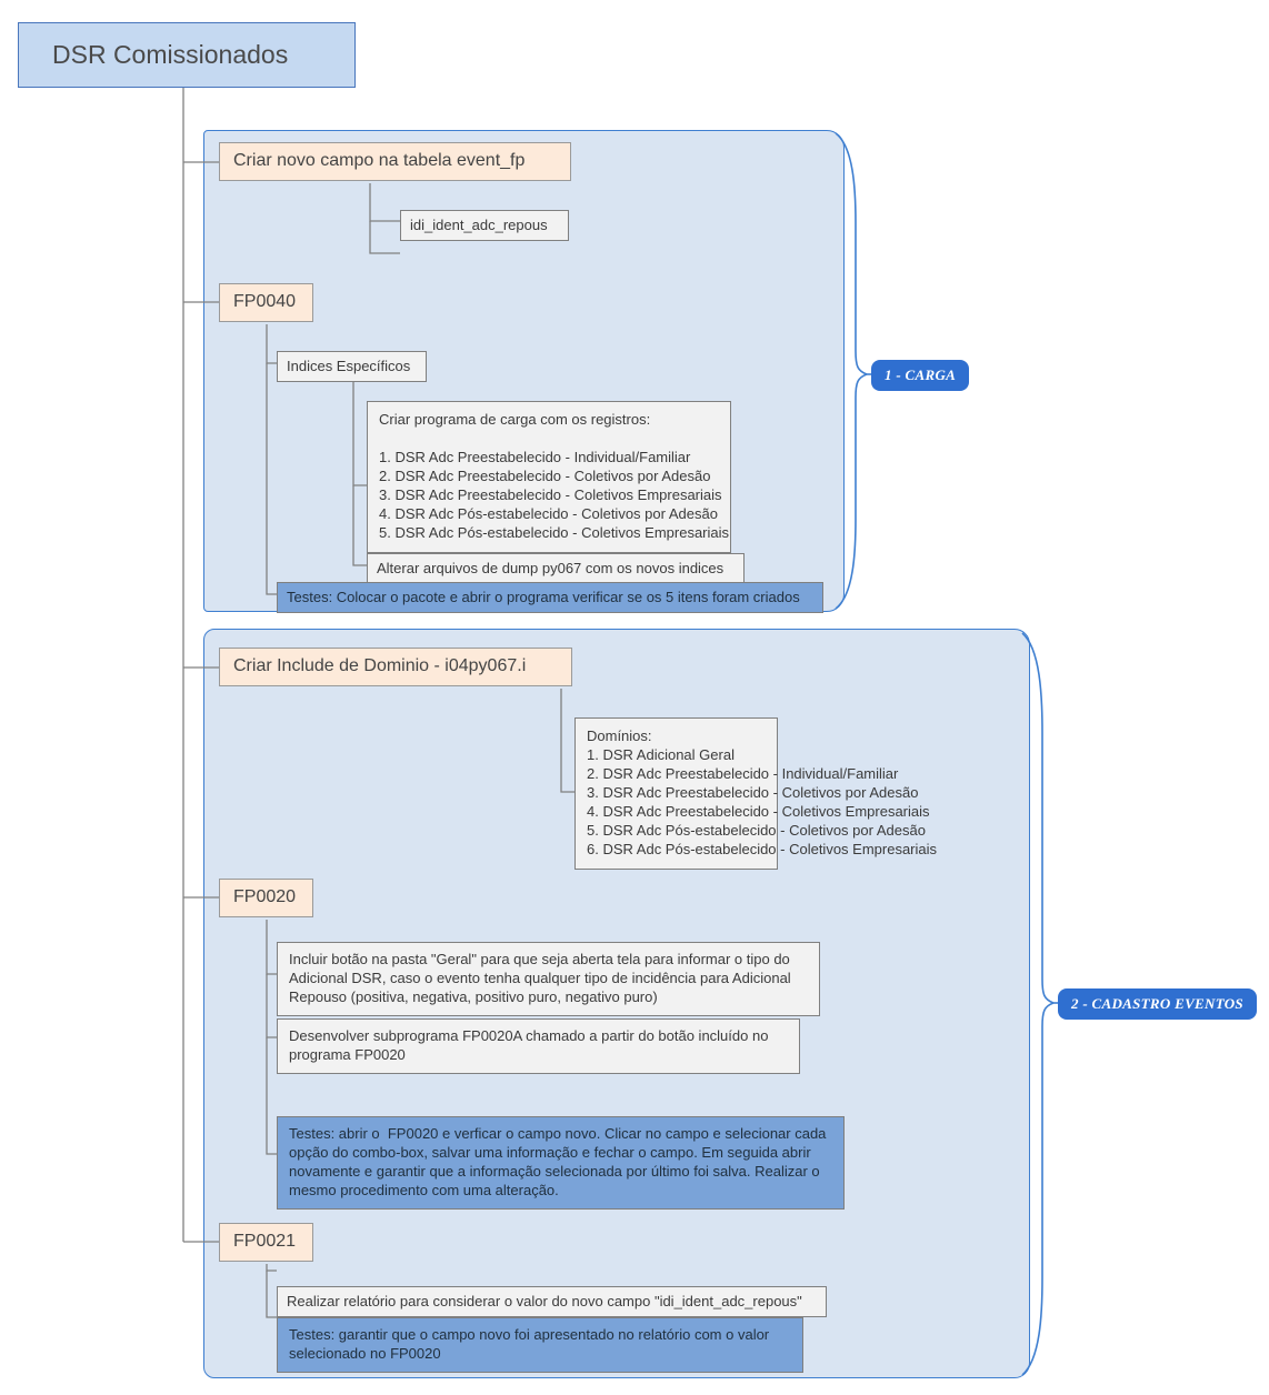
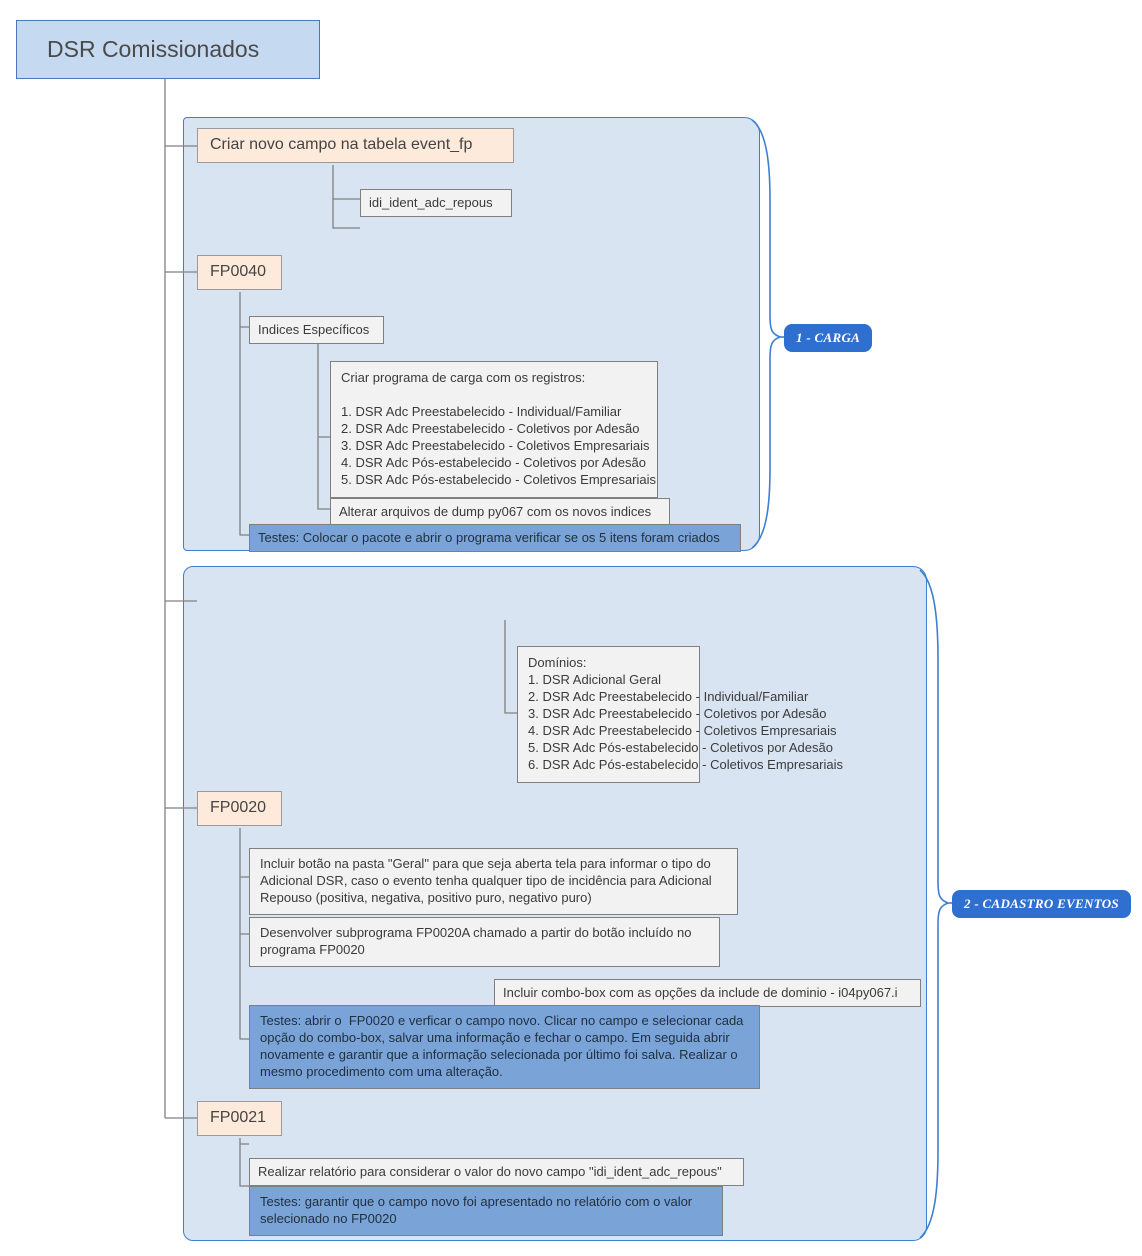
  DSR Comissionados
  Criar novo campo na tabela event_fp
  idi_ident_adc_repous
  FP0040
  Indices Específicos
  Criar programa de carga com os registros:
  1. DSR Adc Preestabelecido - Individual/Familiar
  2. DSR Adc Preestabelecido - Coletivos por Adesão
  3. DSR Adc Preestabelecido - Coletivos Empresariais
  4. DSR Adc Pós-estabelecido - Coletivos por Adesão
  5. DSR Adc Pós-estabelecido - Coletivos Empresariais
  Alterar arquivos de dump py067 com os novos indices
  Testes: Colocar o pacote e abrir o programa verificar se os 5 itens foram criados
  1 - CARGA
- Criar Include de Dominio - i04py067.i
  Domínios:
  1. DSR Adicional Geral
  2. DSR Adc Preestabelecido - Individual/Familiar
  3. DSR Adc Preestabelecido - Coletivos por Adesão
  4. DSR Adc Preestabelecido - Coletivos Empresariais
  5. DSR Adc Pós-estabelecido - Coletivos por Adesão
  6. DSR Adc Pós-estabelecido - Coletivos Empresariais
  FP0020
  Incluir botão na pasta "Geral" para que seja aberta tela para informar o tipo do
  Adicional DSR, caso o evento tenha qualquer tipo de incidência para Adicional
  Repouso (positiva, negativa, positivo puro, negativo puro)
  Desenvolver subprograma FP0020A chamado a partir do botão incluído no
  programa FP0020
+ Incluir combo-box com as opções da include de dominio - i04py067.i
  Testes: abrir o FP0020 e verficar o campo novo. Clicar no campo e selecionar cada
  opção do combo-box, salvar uma informação e fechar o campo. Em seguida abrir
  novamente e garantir que a informação selecionada por último foi salva. Realizar o
  mesmo procedimento com uma alteração.
  FP0021
  Realizar relatório para considerar o valor do novo campo "idi_ident_adc_repous"
  Testes: garantir que o campo novo foi apresentado no relatório com o valor
  selecionado no FP0020
  2 - CADASTRO EVENTOS
